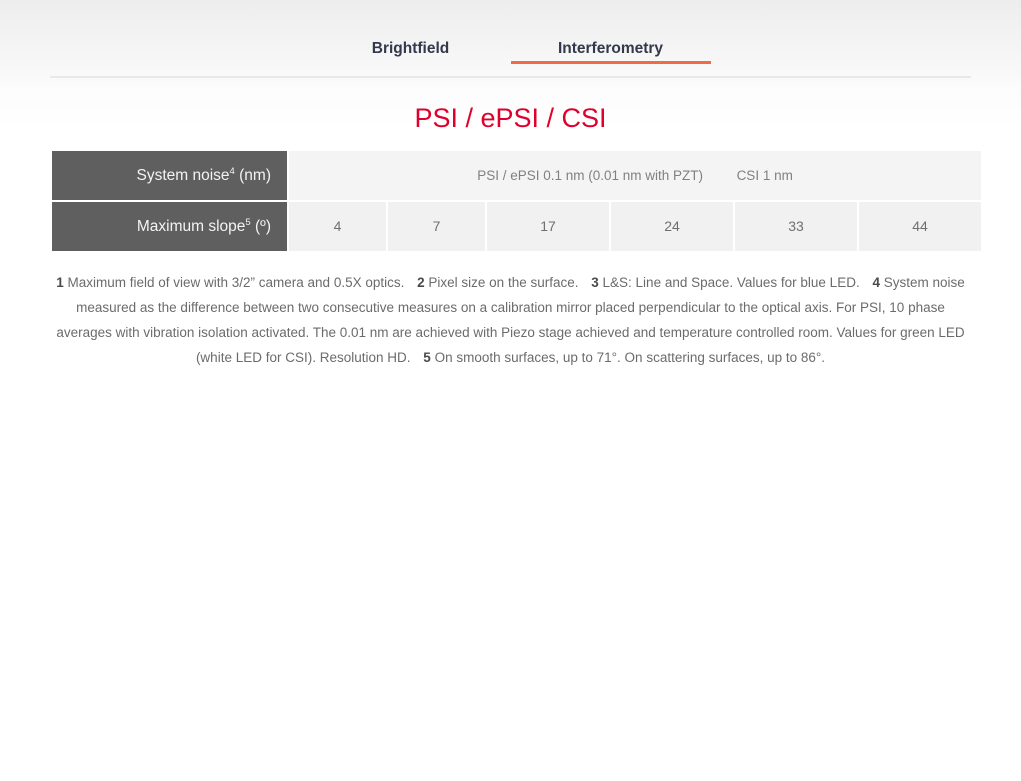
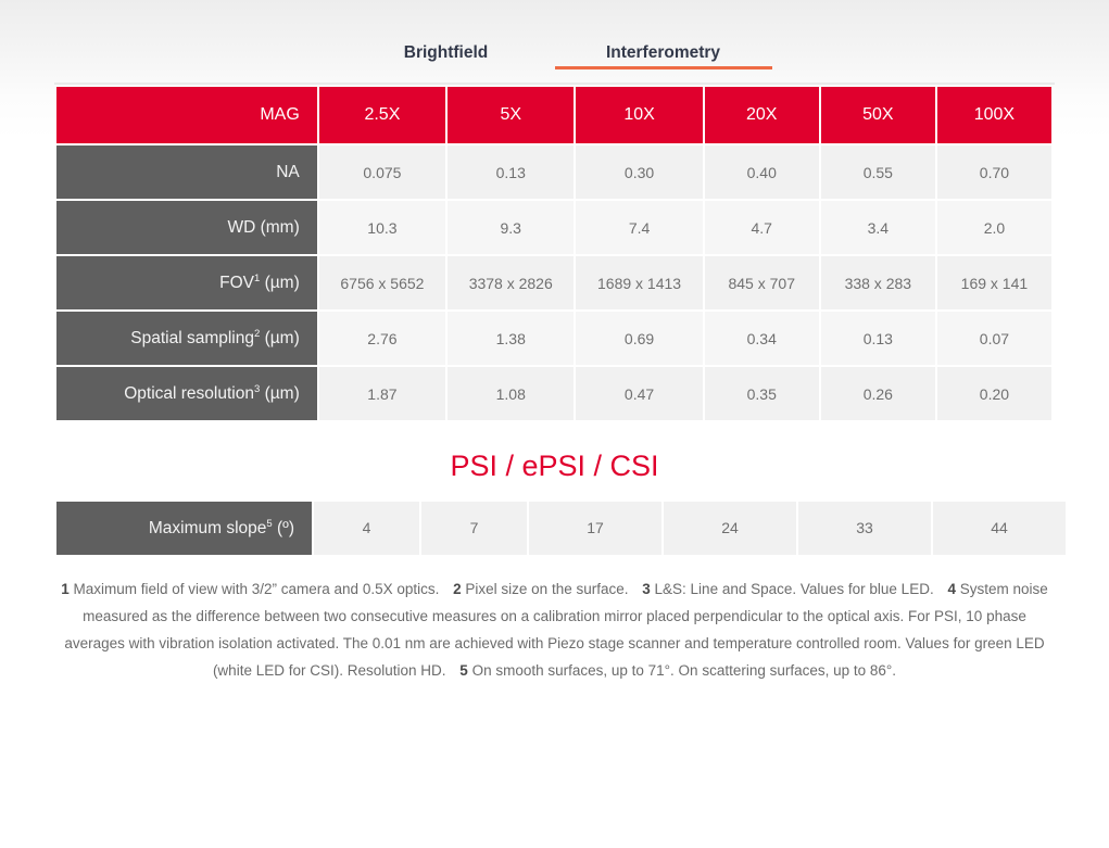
  Brightfield
  Interferometry
+ MAG	2.5X	5X	10X	20X	50X	100X
+ NA	0.075	0.13	0.30	0.40	0.55	0.70
+ WD (mm)	10.3	9.3	7.4	4.7	3.4	2.0
+ FOV1 (µm)	6756 x 5652	3378 x 2826	1689 x 1413	845 x 707	338 x 283	169 x 141
+ Spatial sampling2 (µm)	2.76	1.38	0.69	0.34	0.13	0.07
+ Optical resolution3 (µm)	1.87	1.08	0.47	0.35	0.26	0.20
  PSI / ePSI / CSI
- System noise4 (nm)	PSI / ePSI 0.1 nm (0.01 nm with PZT) CSI 1 nm
  Maximum slope5 (º)	4	7	17	24	33	44
- 1 Maximum field of view with 3/2” camera and 0.5X optics. 2 Pixel size on the surface. 3 L&S: Line and Space. Values for blue LED. 4 System noise measured as the difference between two consecutive measures on a calibration mirror placed perpendicular to the optical axis. For PSI, 10 phase averages with vibration isolation activated. The 0.01 nm are achieved with Piezo stage achieved and temperature controlled room. Values for green LED (white LED for CSI). Resolution HD. 5 On smooth surfaces, up to 71°. On scattering surfaces, up to 86°.
+ 1 Maximum field of view with 3/2” camera and 0.5X optics. 2 Pixel size on the surface. 3 L&S: Line and Space. Values for blue LED. 4 System noise measured as the difference between two consecutive measures on a calibration mirror placed perpendicular to the optical axis. For PSI, 10 phase averages with vibration isolation activated. The 0.01 nm are achieved with Piezo stage scanner and temperature controlled room. Values for green LED (white LED for CSI). Resolution HD. 5 On smooth surfaces, up to 71°. On scattering surfaces, up to 86°.
